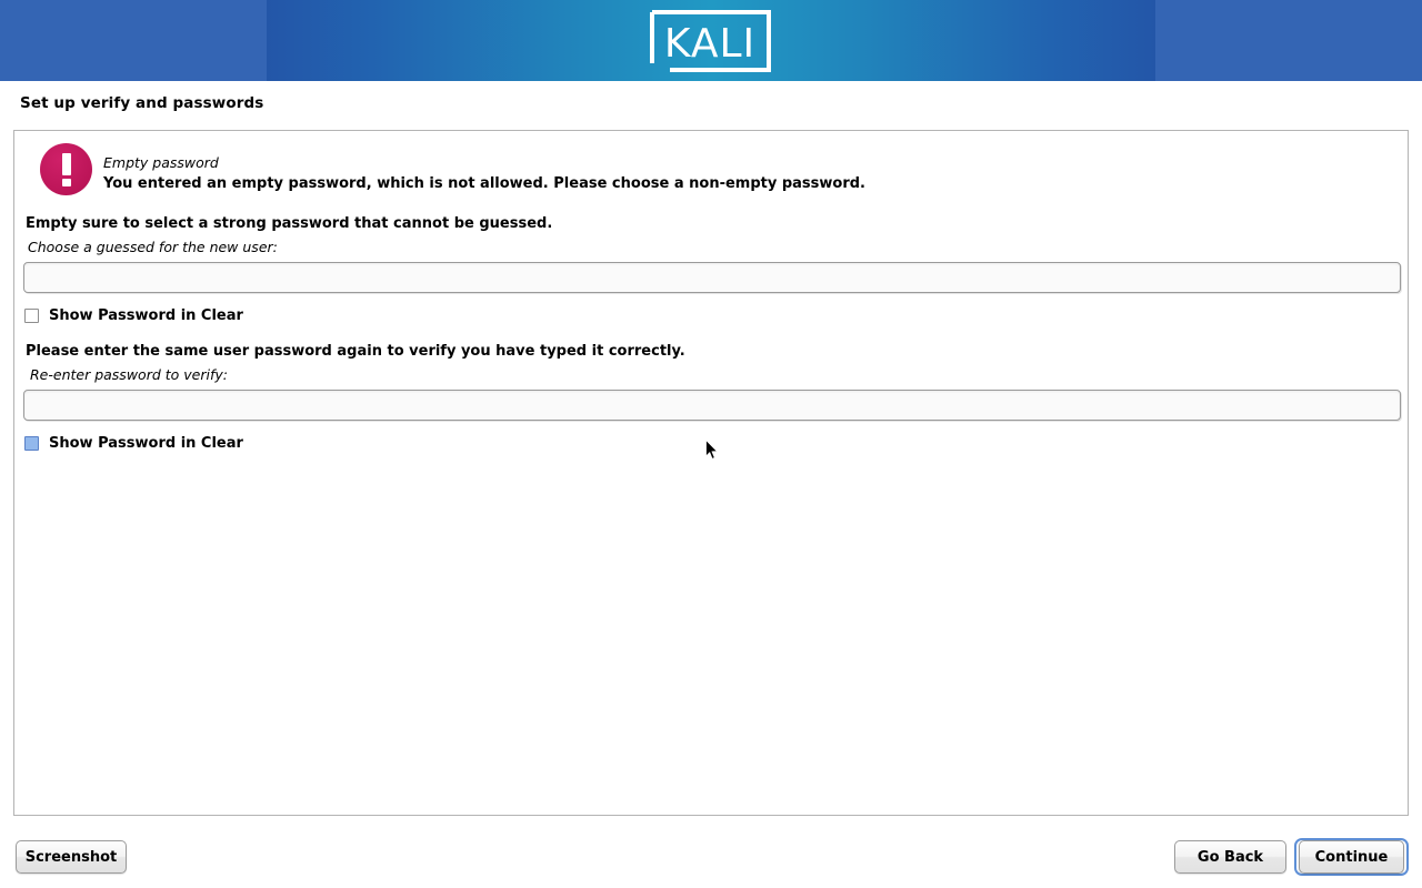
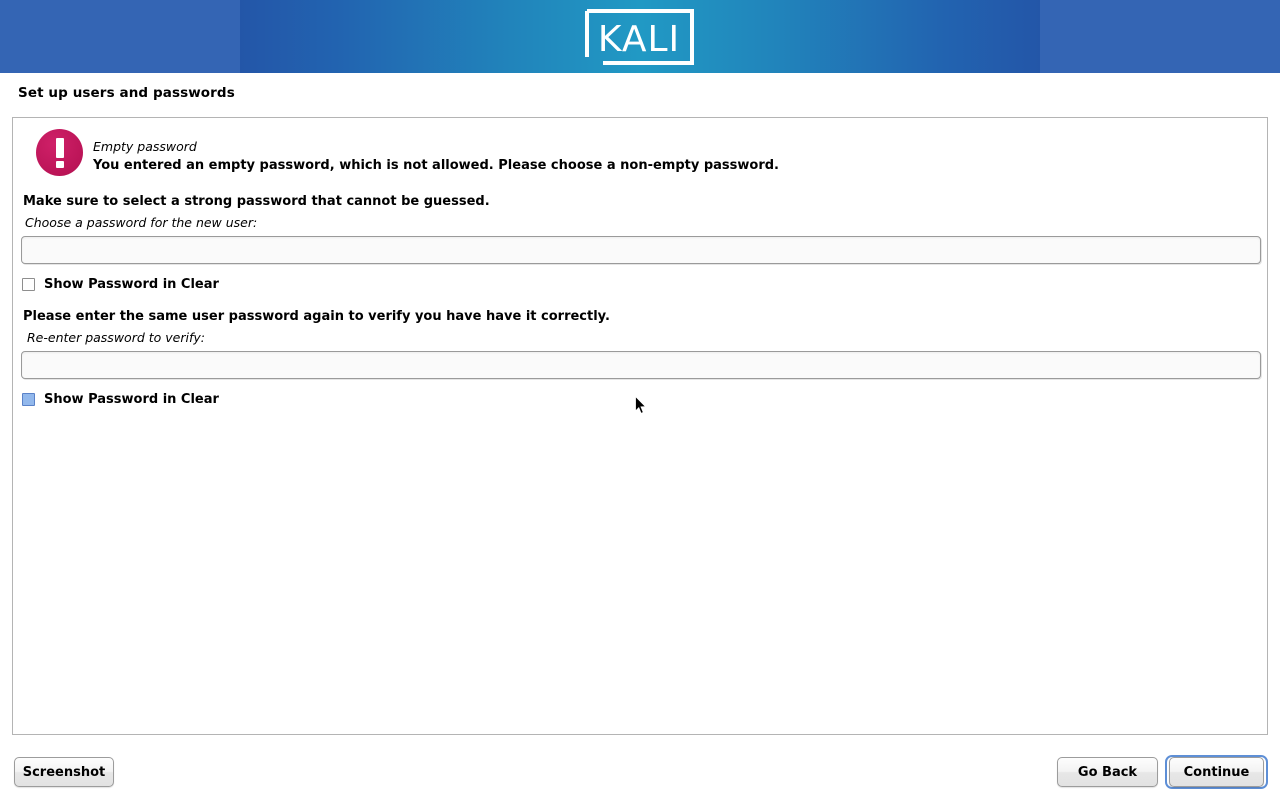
  KALI
- Set up verify and passwords
+ Set up users and passwords
  Empty password
  You entered an empty password, which is not allowed. Please choose a non-empty password.
- Empty sure to select a strong password that cannot be guessed.
+ Make sure to select a strong password that cannot be guessed.
- Choose a guessed for the new user:
+ Choose a password for the new user:
  Show Password in Clear
- Please enter the same user password again to verify you have typed it correctly.
+ Please enter the same user password again to verify you have have it correctly.
  Re-enter password to verify:
  Show Password in Clear
  Screenshot
  Go Back
  Continue
